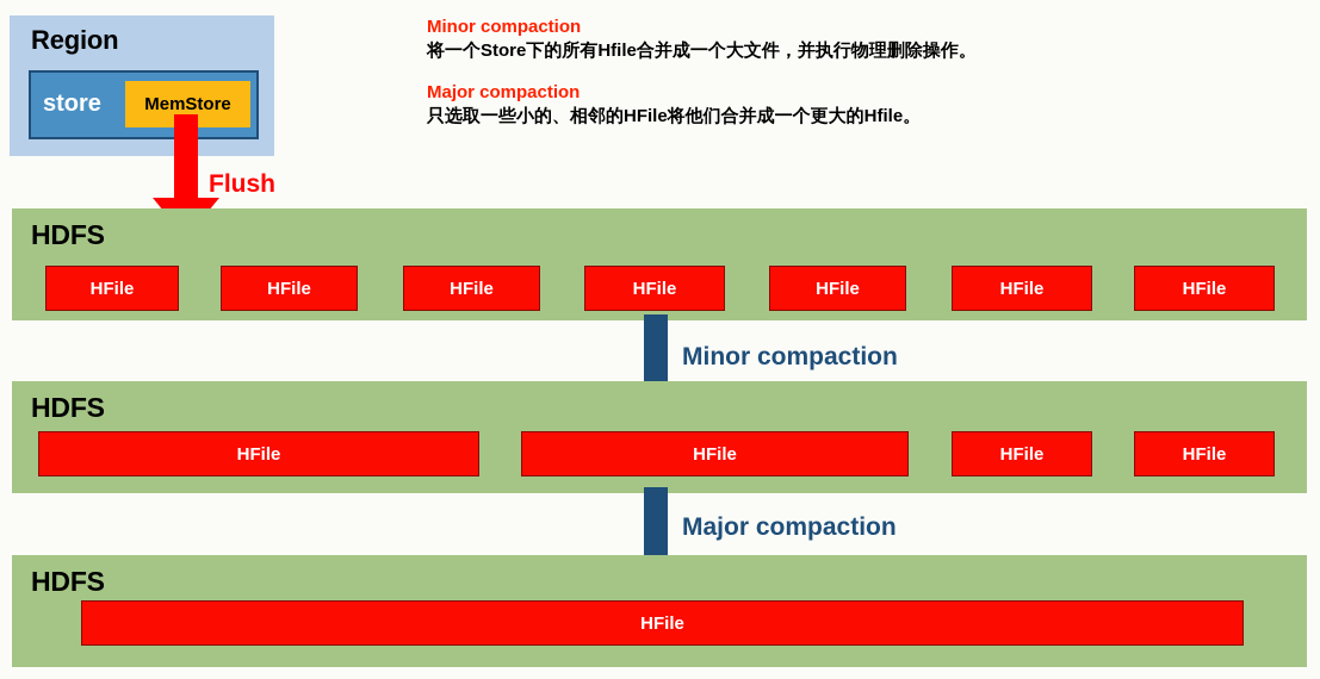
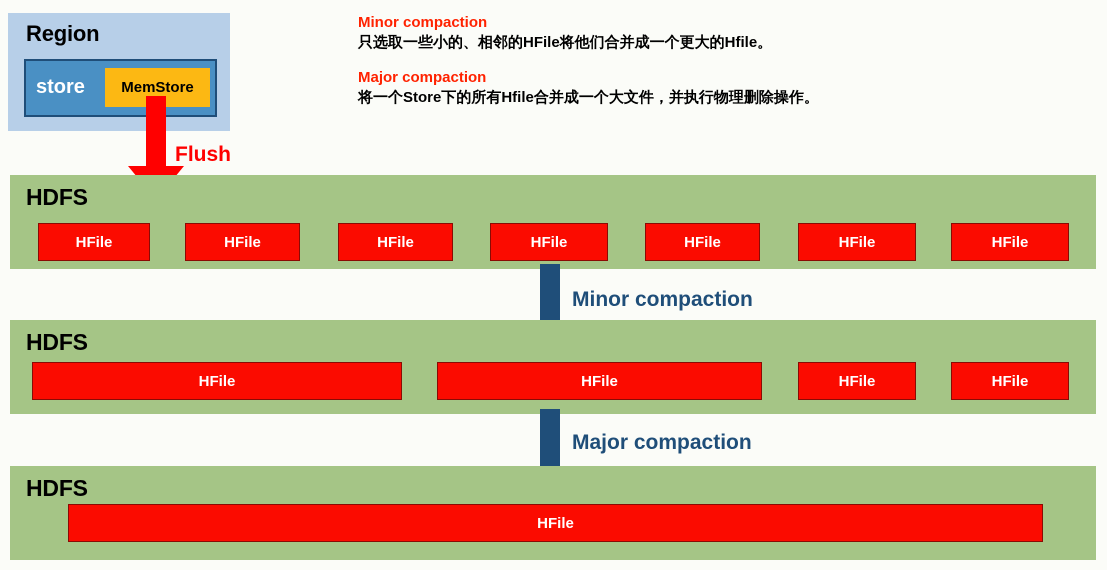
  Region
  store
  MemStore
  Flush
  Minor compaction
- 将一个Store下的所有Hfile合并成一个大文件，并执行物理删除操作。
+ 只选取一些小的、相邻的HFile将他们合并成一个更大的Hfile。
  Major compaction
- 只选取一些小的、相邻的HFile将他们合并成一个更大的Hfile。
+ 将一个Store下的所有Hfile合并成一个大文件，并执行物理删除操作。
  HDFS
  HFile
  HFile
  HFile
  HFile
  HFile
  HFile
  HFile
  Minor compaction
  HDFS
  HFile
  HFile
  HFile
  HFile
  Major compaction
  HDFS
  HFile
